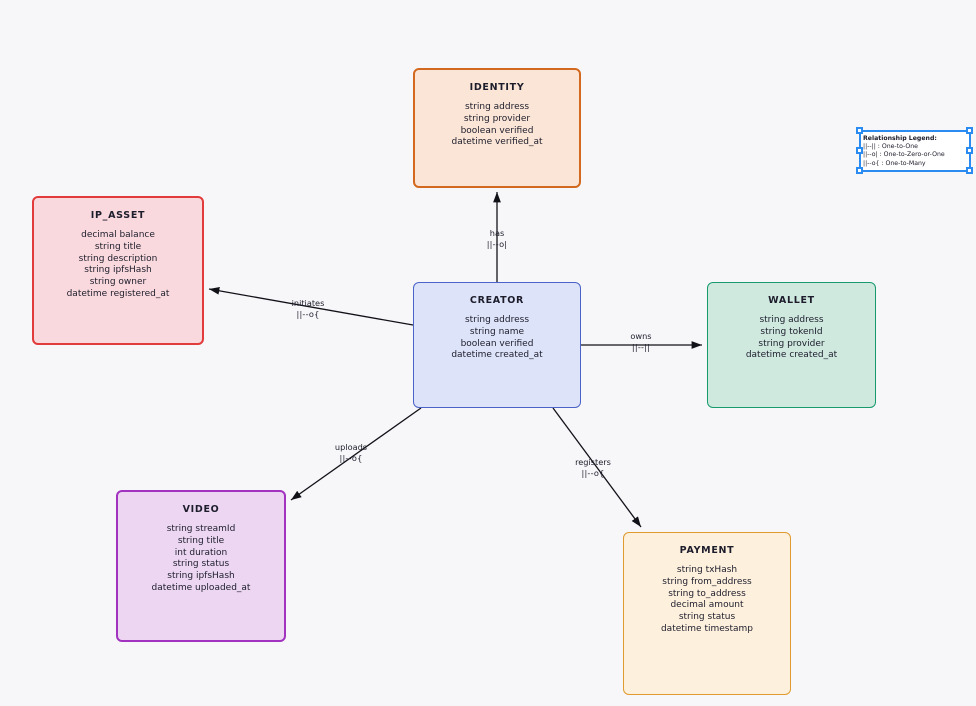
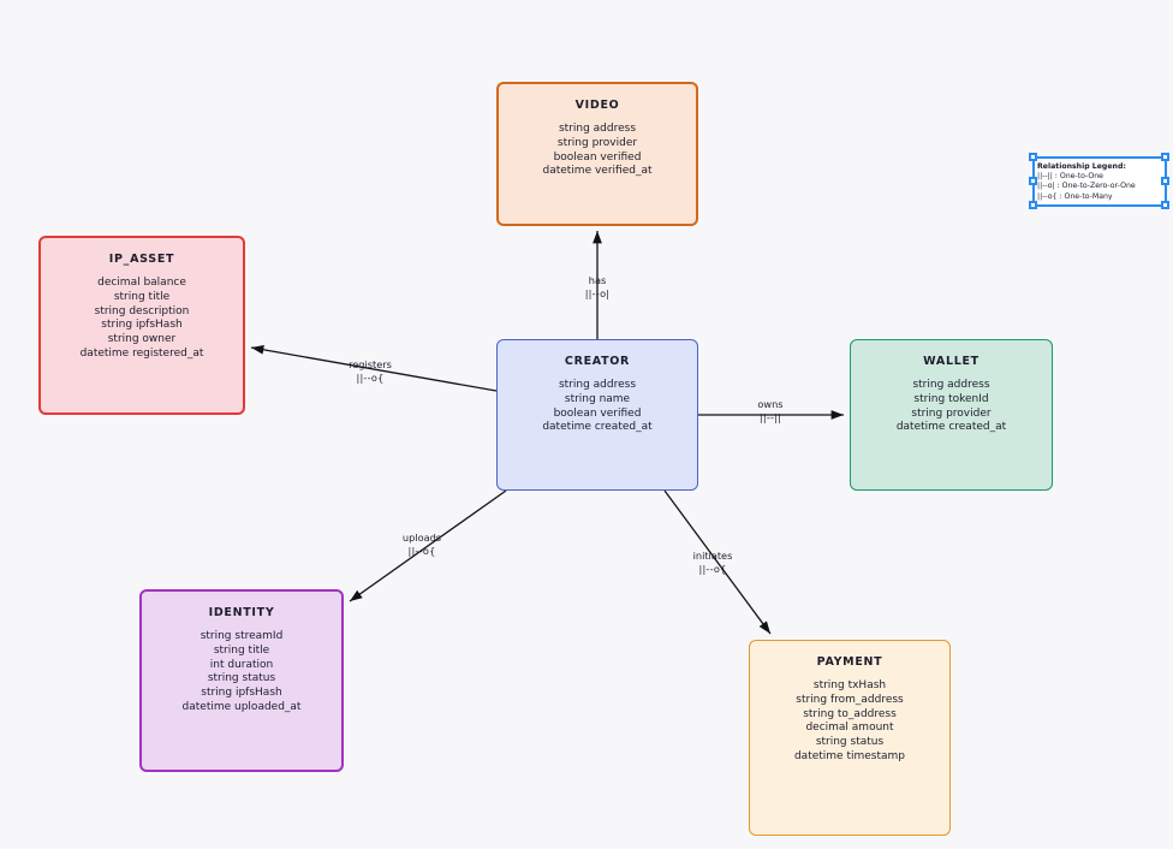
- IDENTITY
+ VIDEO
  string address
  string provider
  boolean verified
  datetime verified_at
  IP_ASSET
  decimal balance
  string title
  string description
  string ipfsHash
  string owner
  datetime registered_at
  CREATOR
  string address
  string name
  boolean verified
  datetime created_at
  WALLET
  string address
  string tokenId
  string provider
  datetime created_at
- VIDEO
+ IDENTITY
  string streamId
  string title
  int duration
  string status
  string ipfsHash
  datetime uploaded_at
  PAYMENT
  string txHash
  string from_address
  string to_address
  decimal amount
  string status
  datetime timestamp
  has
  ||--o|
- initiates
+ registers
  ||--o{
  owns
  ||--||
  uploads
  ||--o{
- registers
+ initiates
  ||--o{
